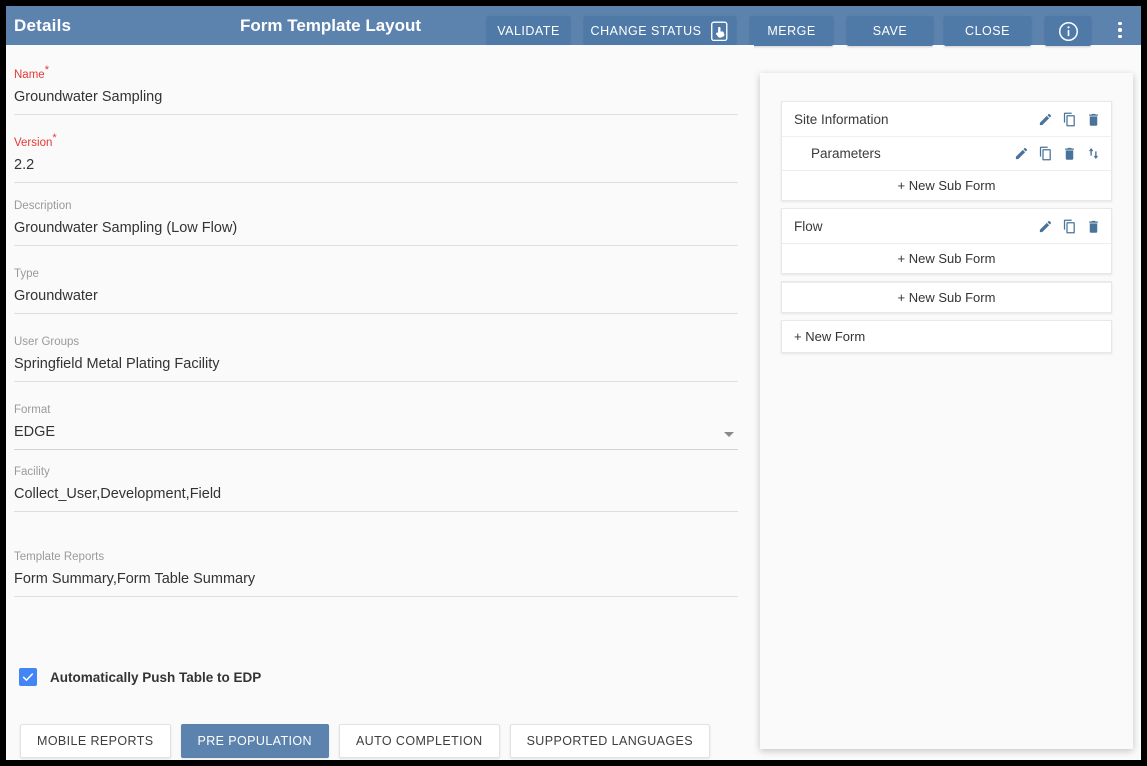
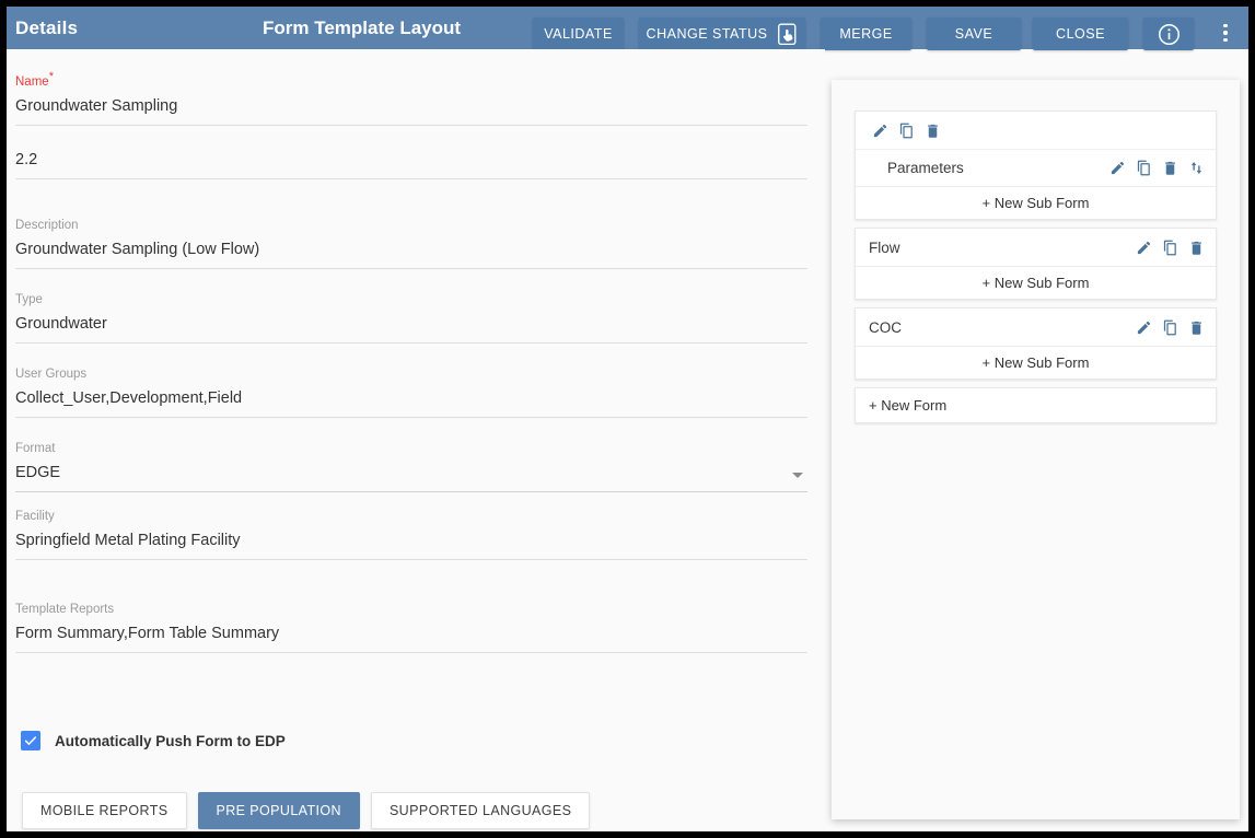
  Details
  Form Template Layout
  VALIDATE
  CHANGE STATUS
  MERGE
  SAVE
  CLOSE
  Name*
  Groundwater Sampling
- Version*
  2.2
  Description
  Groundwater Sampling (Low Flow)
  Type
  Groundwater
  User Groups
- Springfield Metal Plating Facility
+ Collect_User,Development,Field
  Format
  EDGE
  Facility
- Collect_User,Development,Field
+ Springfield Metal Plating Facility
  Template Reports
  Form Summary,Form Table Summary
- Automatically Push Table to EDP
+ Automatically Push Form to EDP
  MOBILE REPORTS
  PRE POPULATION
- AUTO COMPLETION
  SUPPORTED LANGUAGES
- Site Information
  Parameters
  + New Sub Form
  Flow
  + New Sub Form
+ COC
  + New Sub Form
  + New Form
